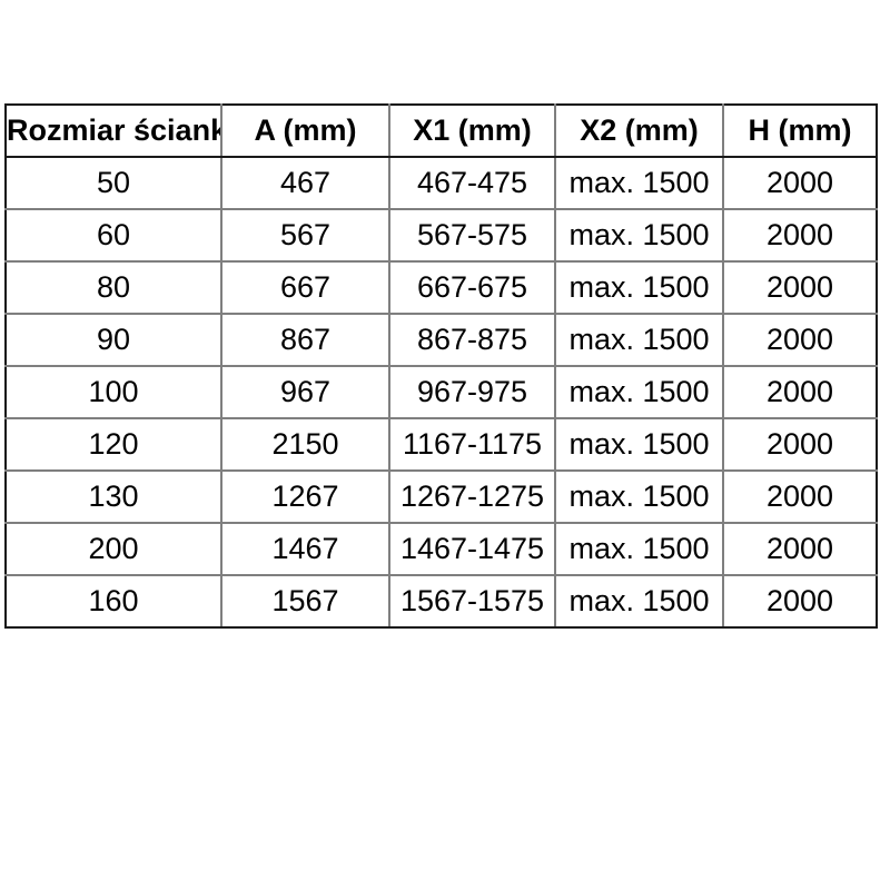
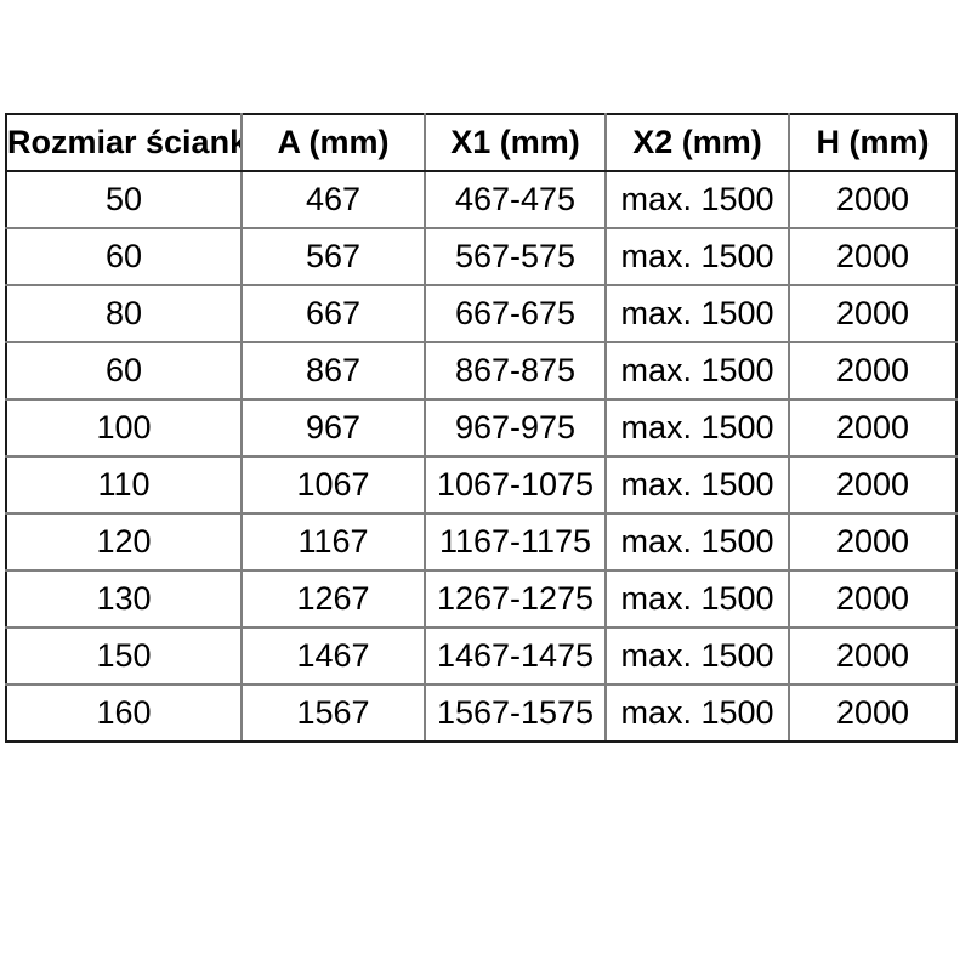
  Rozmiar ściank	A (mm)	X1 (mm)	X2 (mm)	H (mm)
  50	467	467-475	max. 1500	2000
  60	567	567-575	max. 1500	2000
  80	667	667-675	max. 1500	2000
- 90	867	867-875	max. 1500	2000
+ 60	867	867-875	max. 1500	2000
  100	967	967-975	max. 1500	2000
+ 110	1067	1067-1075	max. 1500	2000
- 120	2150	1167-1175	max. 1500	2000
+ 120	1167	1167-1175	max. 1500	2000
  130	1267	1267-1275	max. 1500	2000
- 200	1467	1467-1475	max. 1500	2000
+ 150	1467	1467-1475	max. 1500	2000
  160	1567	1567-1575	max. 1500	2000
